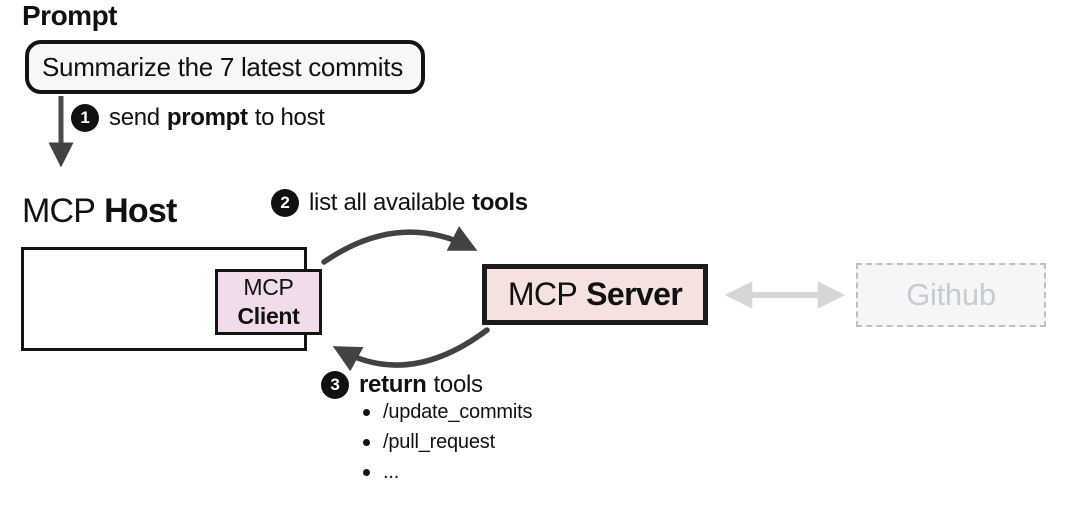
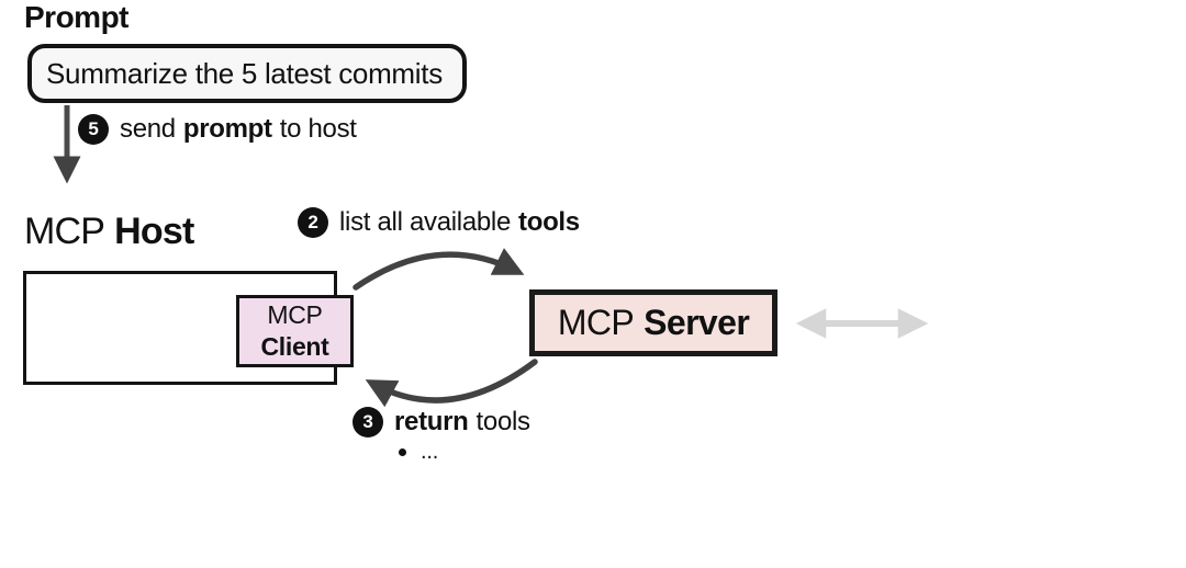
  Prompt
- Summarize the 7 latest commits
+ Summarize the 5 latest commits
- 1
+ 5
  send
  prompt
  to host
  MCP
  Host
  2
  list all available
  tools
  MCP
  Client
  MCP
  Server
- Github
  3
  return
  tools
- /update_commits
- /pull_request
  ...
